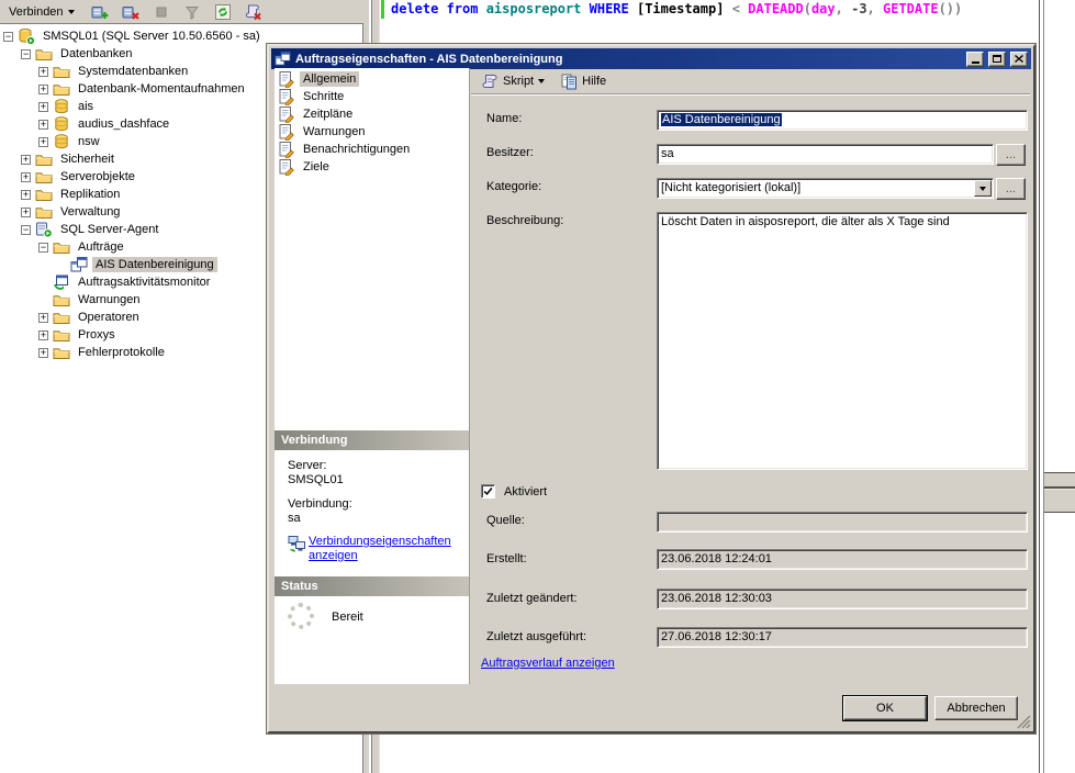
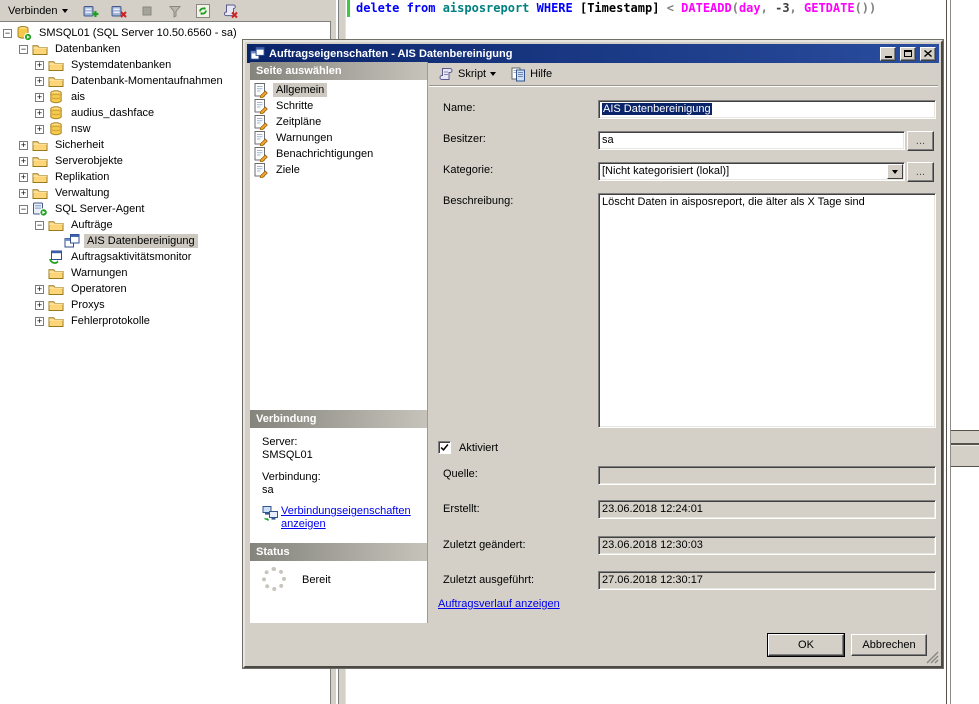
  Verbinden
  −
  SMSQL01 (SQL Server 10.50.6560 - sa)
  −
  Datenbanken
  +
  Systemdatenbanken
  +
  Datenbank-Momentaufnahmen
  +
  ais
  +
  audius_dashface
  +
  nsw
  +
  Sicherheit
  +
  Serverobjekte
  +
  Replikation
  +
  Verwaltung
  −
  SQL Server-Agent
  −
  Aufträge
  AIS Datenbereinigung
  Auftragsaktivitätsmonitor
  Warnungen
  +
  Operatoren
  +
  Proxys
  +
  Fehlerprotokolle
  delete from aisposreport WHERE [Timestamp] < DATEADD(day, -3, GETDATE())
  Auftragseigenschaften - AIS Datenbereinigung
+ Seite auswählen
  Allgemein
  Schritte
  Zeitpläne
  Warnungen
  Benachrichtigungen
  Ziele
  Verbindung
  Server:
  SMSQL01
  Verbindung:
  sa
  Verbindungseigenschaften anzeigen
  Status
  Bereit
  Skript
  Hilfe
  Name:
  AIS Datenbereinigung
  Besitzer:
  sa
  ...
  Kategorie:
  [Nicht kategorisiert (lokal)]
  ...
  Beschreibung:
  Löscht Daten in aisposreport, die älter als X Tage sind
  Aktiviert
  Quelle:
  Erstellt:
  23.06.2018 12:24:01
  Zuletzt geändert:
  23.06.2018 12:30:03
  Zuletzt ausgeführt:
  27.06.2018 12:30:17
  Auftragsverlauf anzeigen
  OK
  Abbrechen
